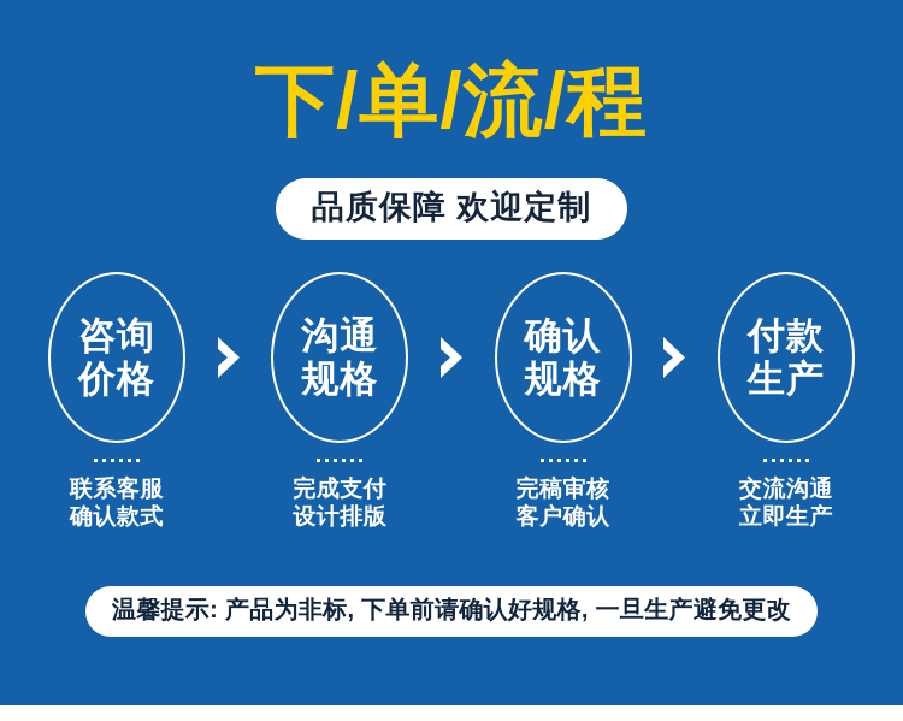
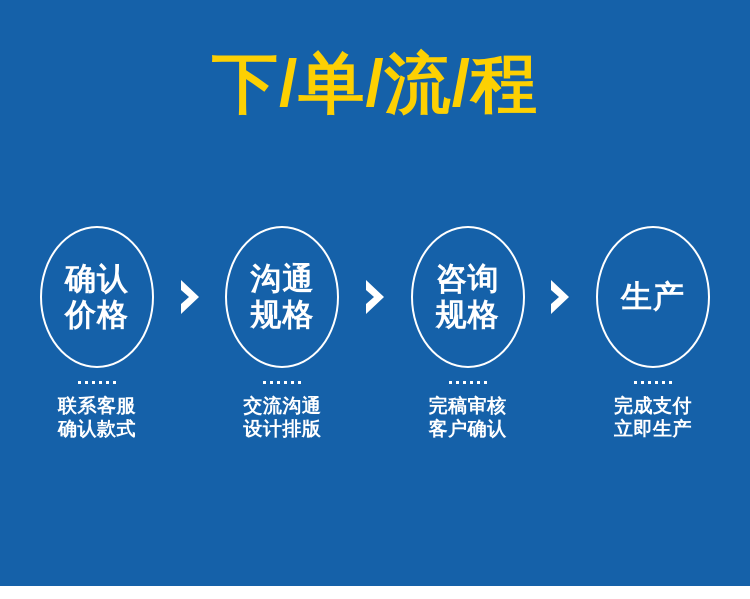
  下/单/流/程
- 品质保障 欢迎定制
- 咨询
+ 确认
  价格
  联系客服
  确认款式
  沟通
  规格
- 完成支付
+ 交流沟通
  设计排版
- 确认
+ 咨询
  规格
  完稿审核
  客户确认
- 付款
  生产
- 交流沟通
+ 完成支付
  立即生产
- 温馨提示: 产品为非标, 下单前请确认好规格, 一旦生产避免更改
